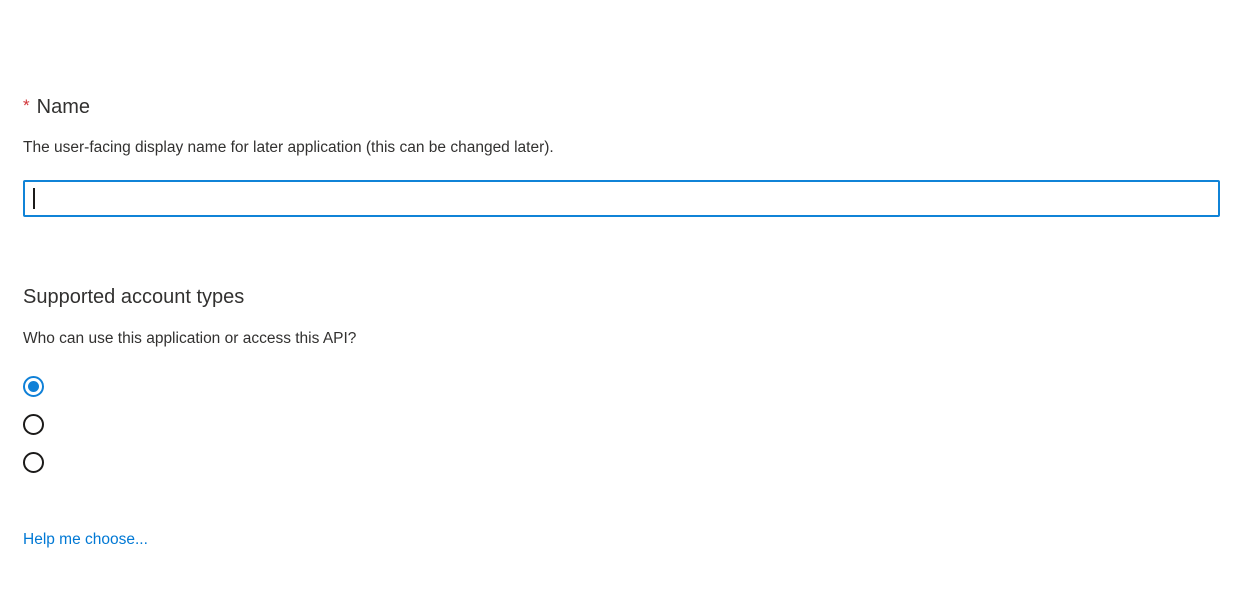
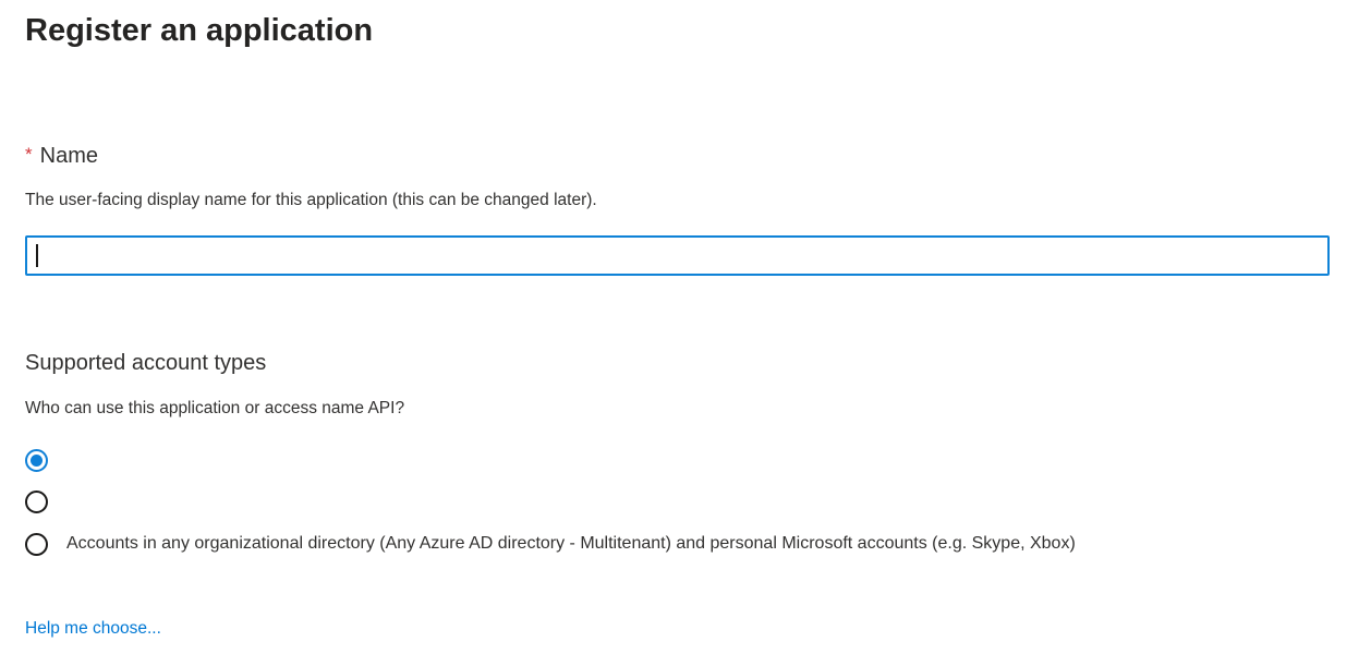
+ Register an application
  * Name
- The user-facing display name for later application (this can be changed later).
+ The user-facing display name for this application (this can be changed later).
  Supported account types
- Who can use this application or access this API?
+ Who can use this application or access name API?
+ Accounts in any organizational directory (Any Azure AD directory - Multitenant) and personal Microsoft accounts (e.g. Skype, Xbox)
  Help me choose...
